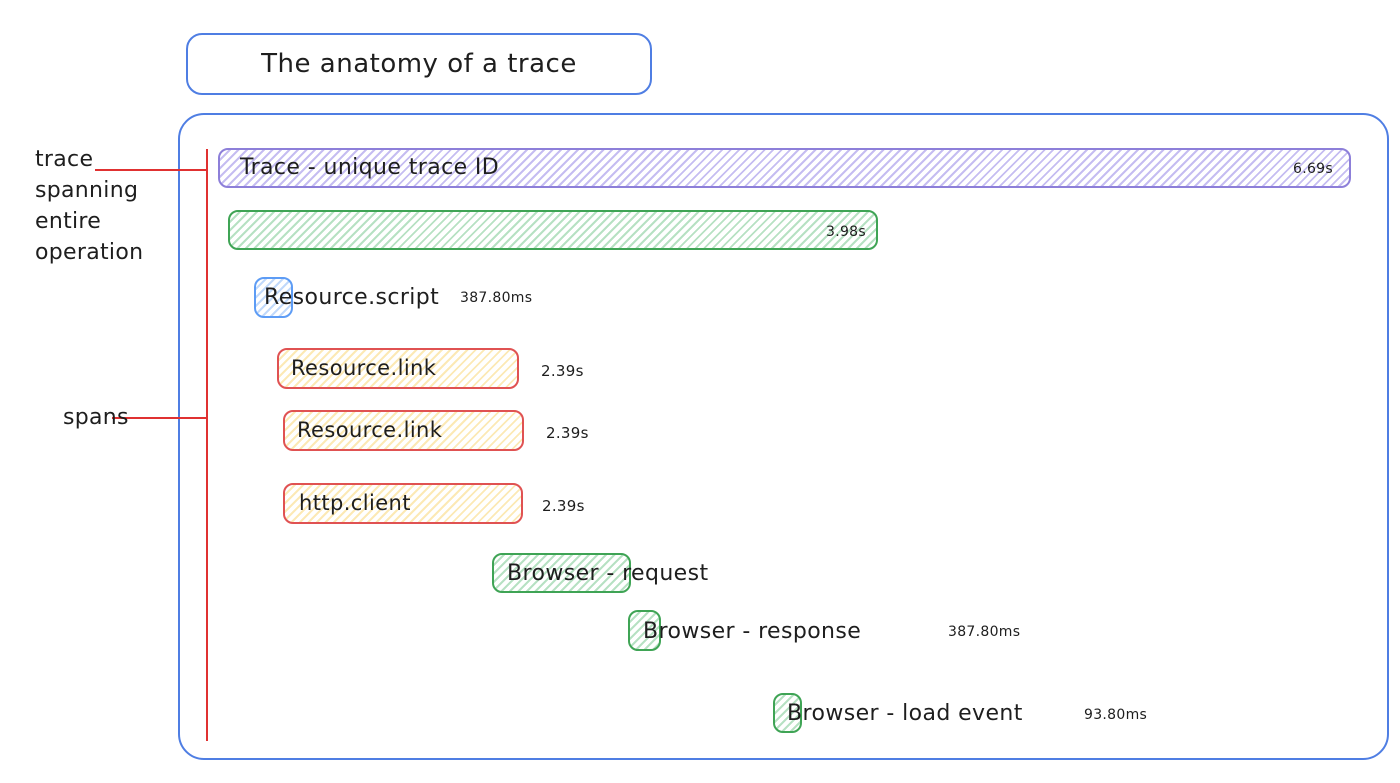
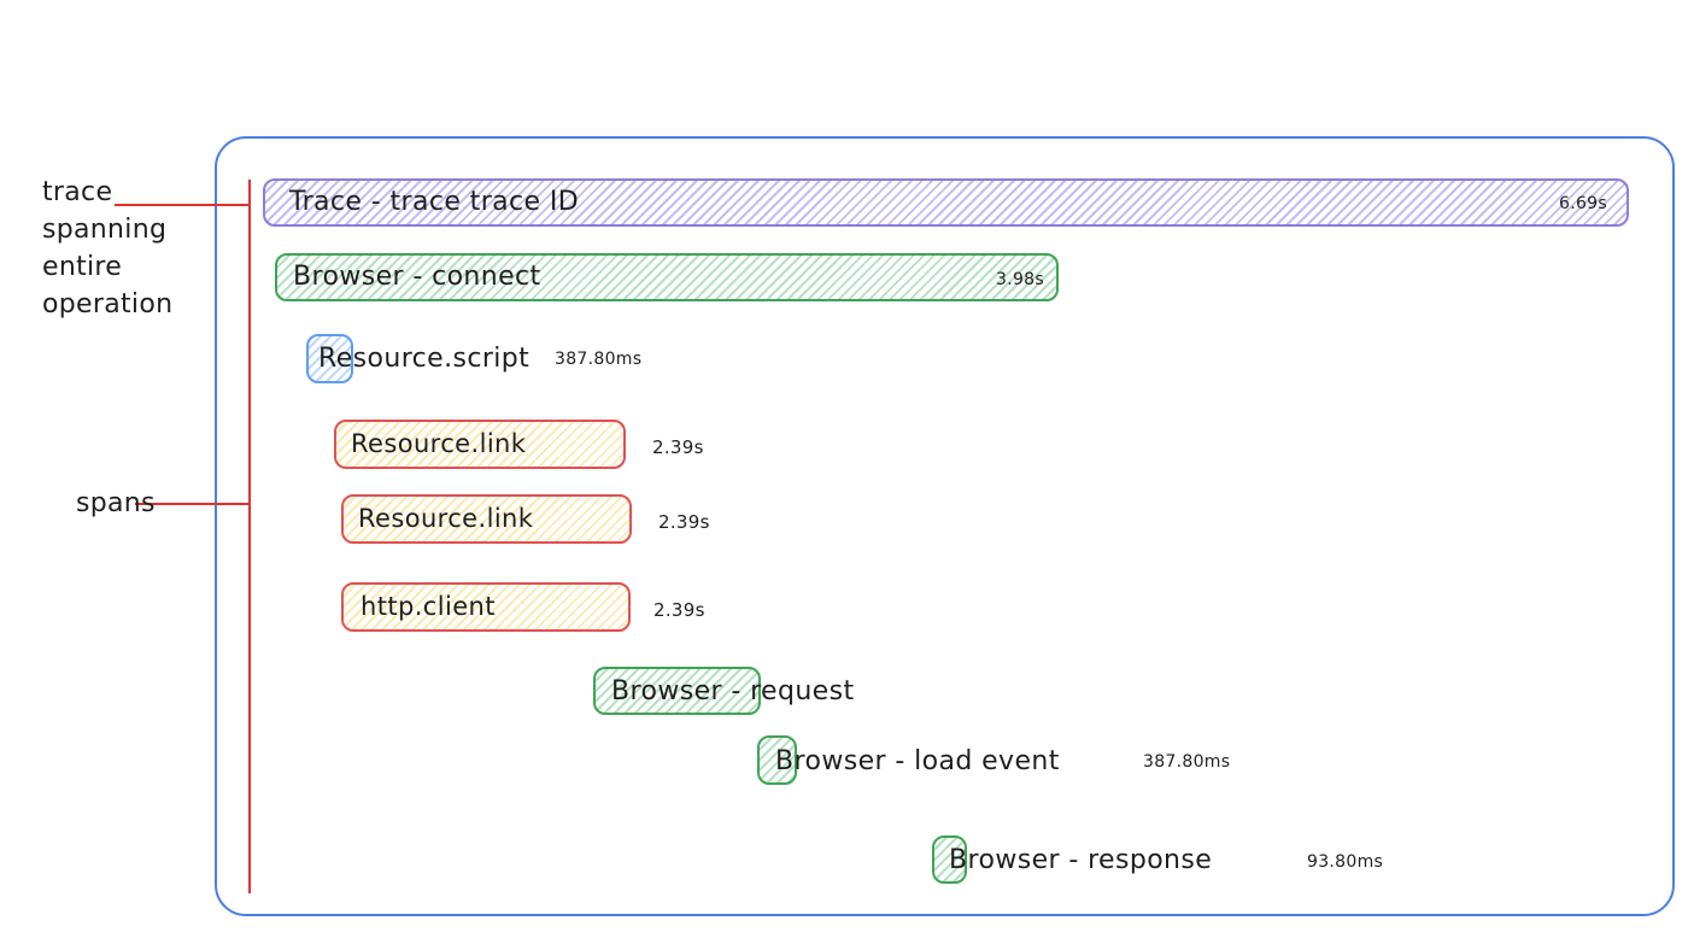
- The anatomy of a trace
  trace
  spanning
  entire
  operation
  spans
- Trace - unique trace ID
+ Trace - trace trace ID
  6.69s
+ Browser - connect
  3.98s
  Resource.script
  387.80ms
  Resource.link
  2.39s
  Resource.link
  2.39s
  http.client
  2.39s
  Browser - request
- Browser - response
+ Browser - load event
  387.80ms
- Browser - load event
+ Browser - response
  93.80ms
